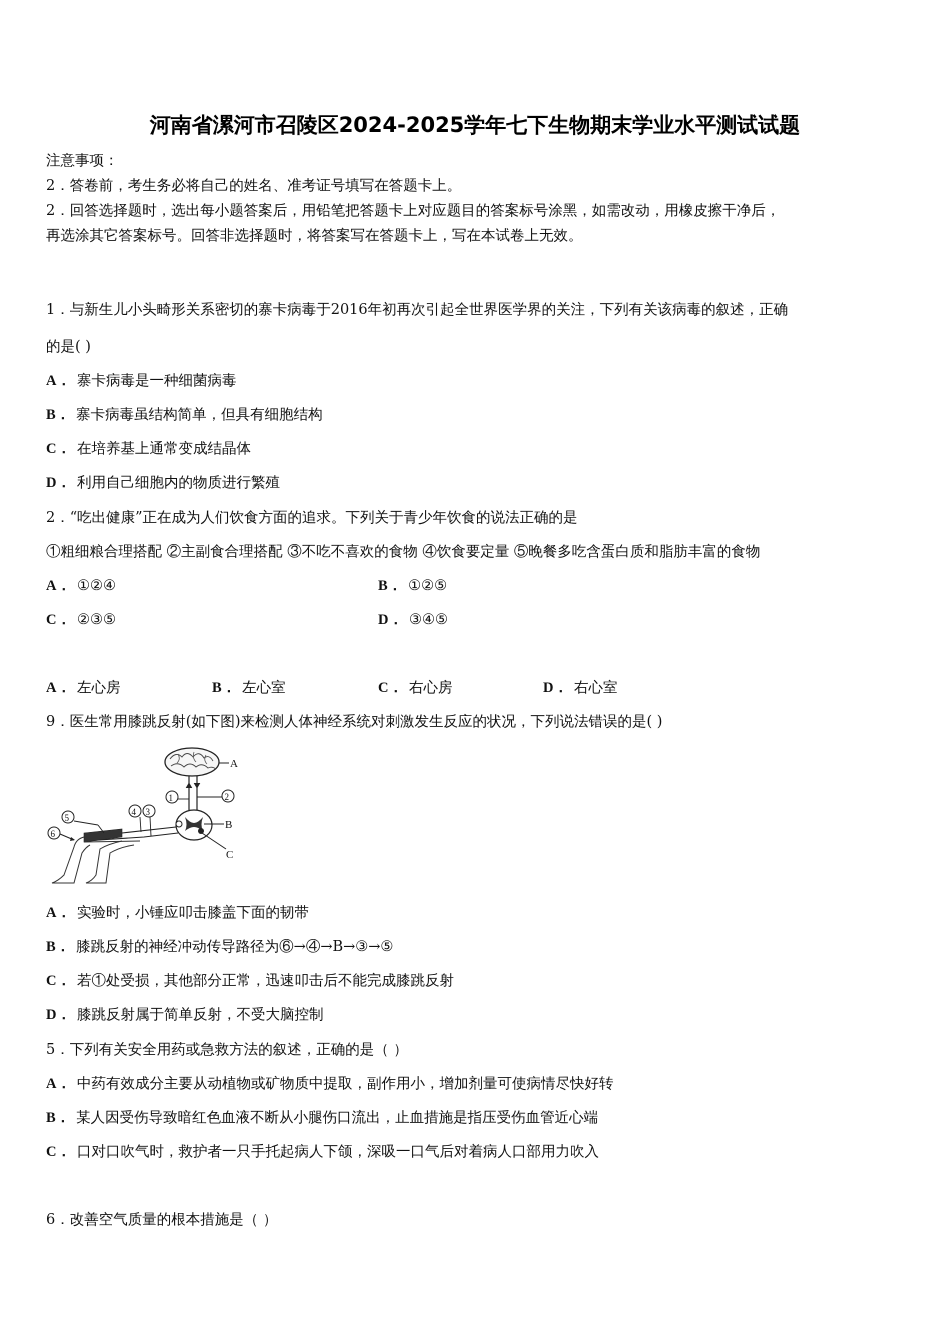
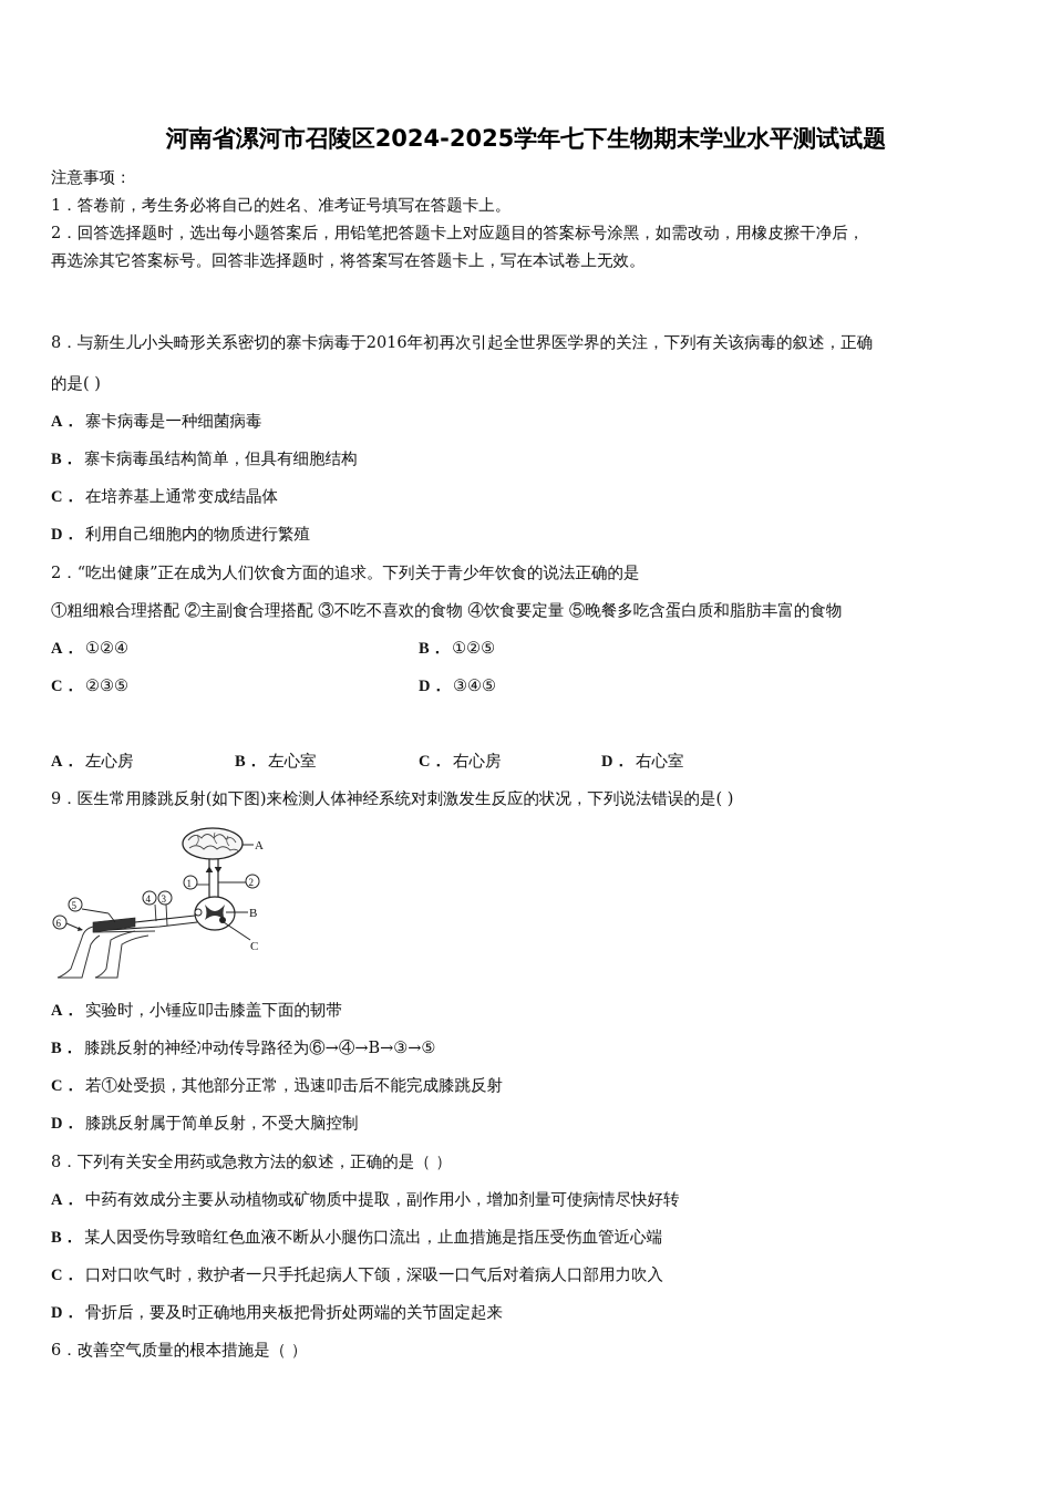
  河南省漯河市召陵区2024-2025学年七下生物期末学业水平测试试题
  注意事项：
- 2．答卷前，考生务必将自己的姓名、准考证号填写在答题卡上。
+ 1．答卷前，考生务必将自己的姓名、准考证号填写在答题卡上。
  2．回答选择题时，选出每小题答案后，用铅笔把答题卡上对应题目的答案标号涂黑，如需改动，用橡皮擦干净后，
  再选涂其它答案标号。回答非选择题时，将答案写在答题卡上，写在本试卷上无效。
- 1．与新生儿小头畸形关系密切的寨卡病毒于2016年初再次引起全世界医学界的关注，下列有关该病毒的叙述，正确
+ 8．与新生儿小头畸形关系密切的寨卡病毒于2016年初再次引起全世界医学界的关注，下列有关该病毒的叙述，正确
  的是( )
  A． 寨卡病毒是一种细菌病毒
  B． 寨卡病毒虽结构简单，但具有细胞结构
  C． 在培养基上通常变成结晶体
  D． 利用自己细胞内的物质进行繁殖
  2．“吃出健康”正在成为人们饮食方面的追求。下列关于青少年饮食的说法正确的是
  ①粗细粮合理搭配 ②主副食合理搭配 ③不吃不喜欢的食物 ④饮食要定量 ⑤晚餐多吃含蛋白质和脂肪丰富的食物
  A． ①②④
  B． ①②⑤
  C． ②③⑤
  D． ③④⑤
  A． 左心房
  B． 左心室
  C． 右心房
  D． 右心室
  9．医生常用膝跳反射(如下图)来检测人体神经系统对刺激发生反应的状况，下列说法错误的是( )
  A
  1
  2
  B
  C
  4
  3
  5
  6
  A． 实验时，小锤应叩击膝盖下面的韧带
  B． 膝跳反射的神经冲动传导路径为⑥→④→B→③→⑤
  C． 若①处受损，其他部分正常，迅速叩击后不能完成膝跳反射
  D． 膝跳反射属于简单反射，不受大脑控制
- 5．下列有关安全用药或急救方法的叙述，正确的是（ ）
+ 8．下列有关安全用药或急救方法的叙述，正确的是（ ）
  A． 中药有效成分主要从动植物或矿物质中提取，副作用小，增加剂量可使病情尽快好转
  B． 某人因受伤导致暗红色血液不断从小腿伤口流出，止血措施是指压受伤血管近心端
  C． 口对口吹气时，救护者一只手托起病人下颌，深吸一口气后对着病人口部用力吹入
+ D． 骨折后，要及时正确地用夹板把骨折处两端的关节固定起来
  6．改善空气质量的根本措施是（ ）
